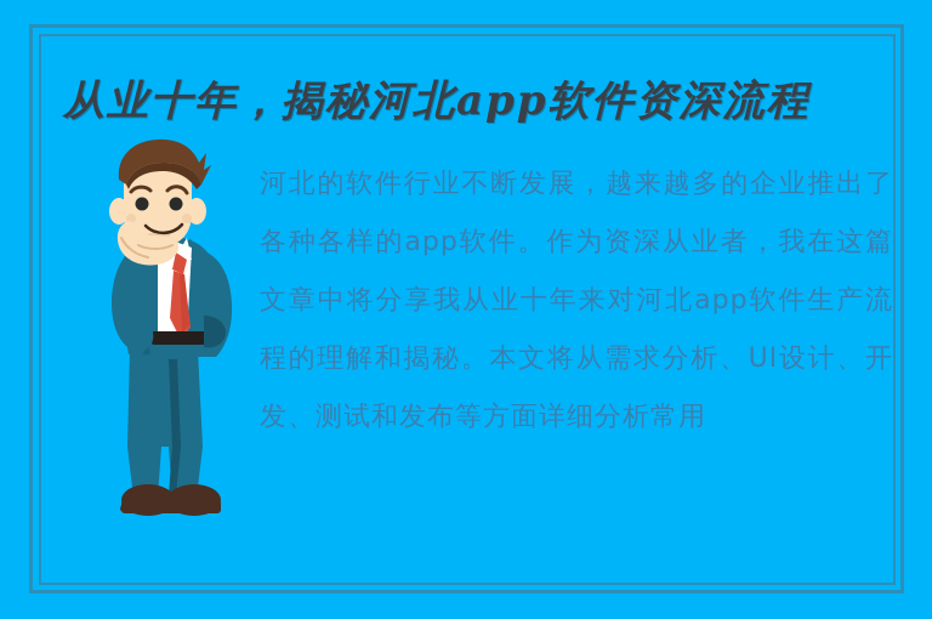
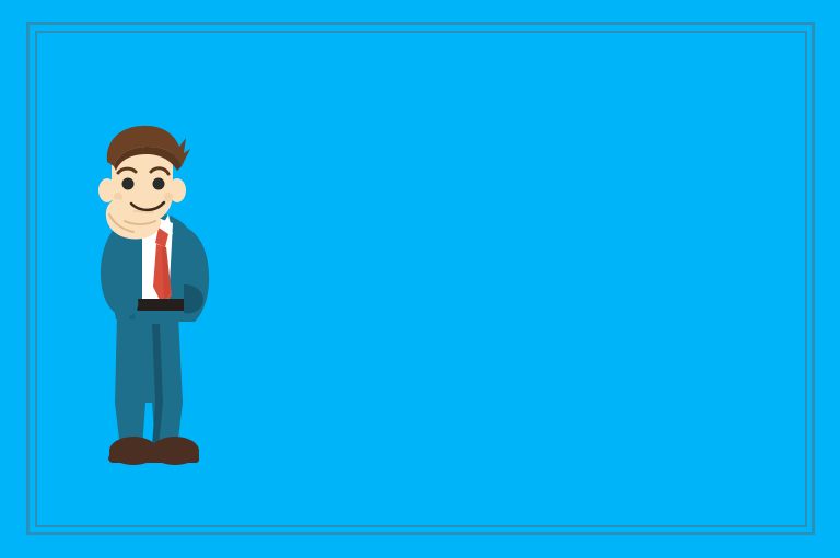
- 从业十年，揭秘河北app软件资深流程
- 河北的软件行业不断发展，越来越多的企业推出了各种各样的app软件。作为资深从业者，我在这篇文章中将分享我从业十年来对河北app软件生产流程的理解和揭秘。本文将从需求分析、UI设计、开发、测试和发布等方面详细分析常用
